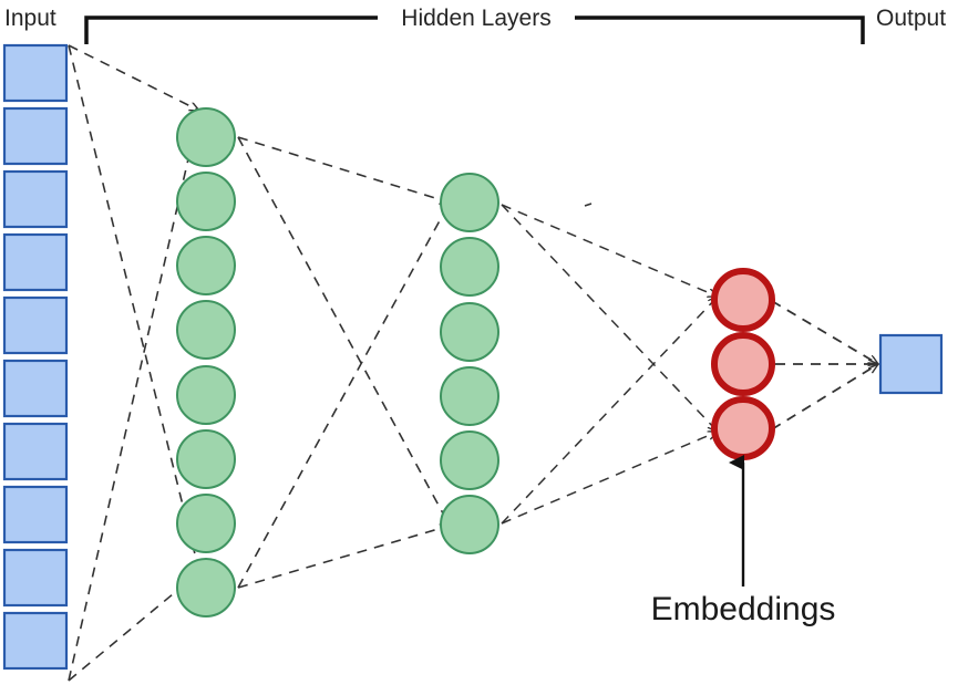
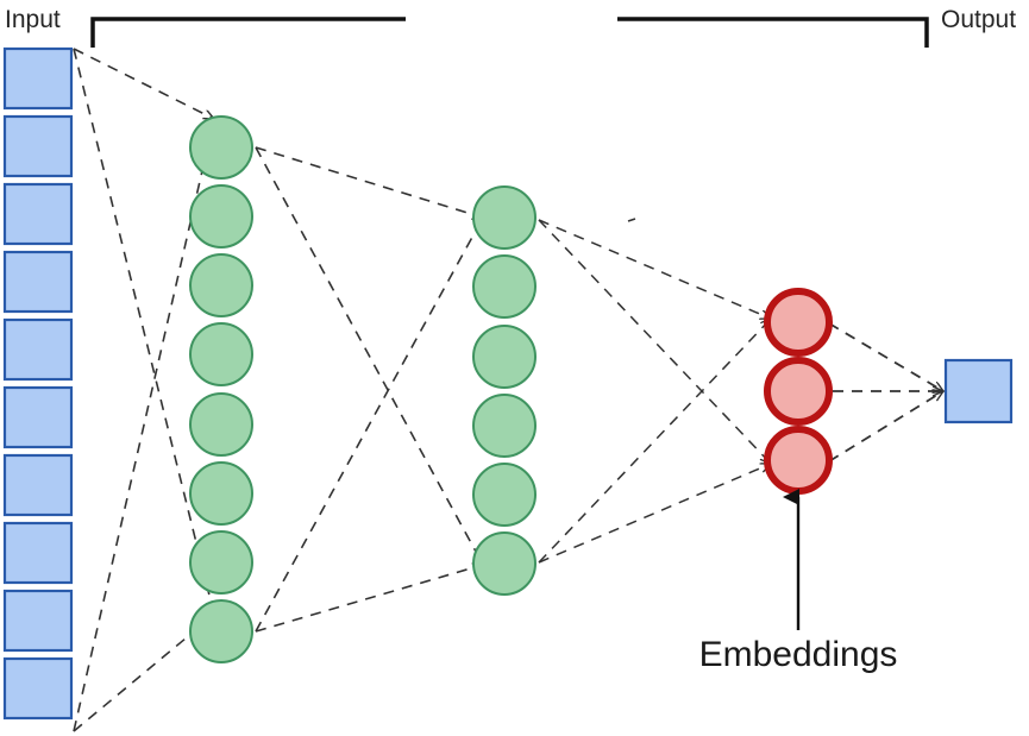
  Input
- Hidden Layers
  Output
  Embeddings
